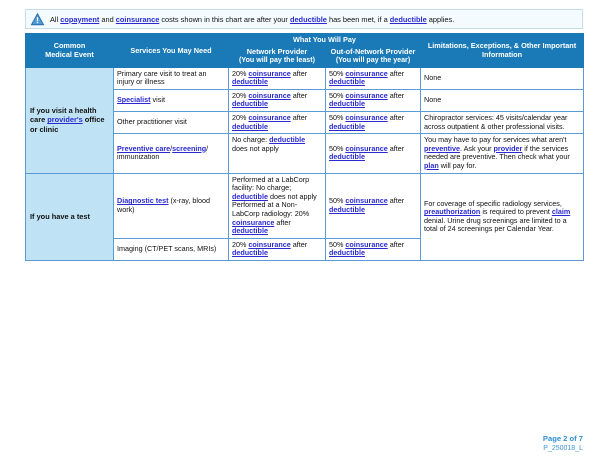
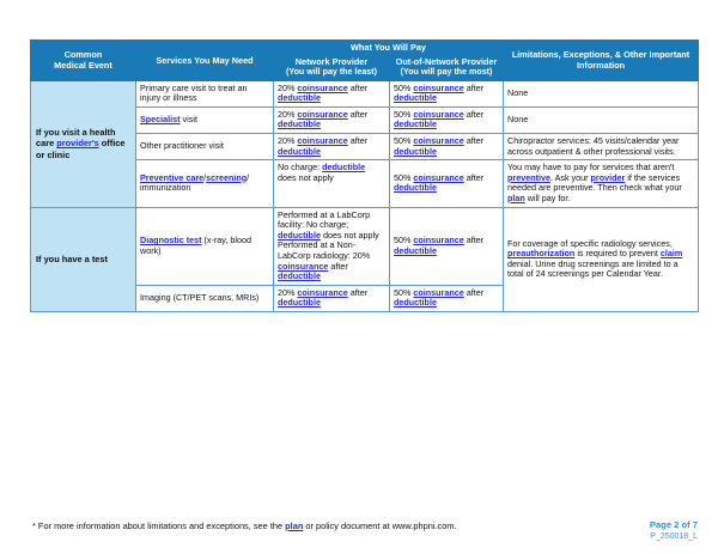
- All copayment and coinsurance costs shown in this chart are after your deductible has been met, if a deductible applies.
  Common Medical Event	Services You May Need	What You Will Pay	Limitations, Exceptions, & Other Important Information
- Network Provider (You will pay the least)	Out-of-Network Provider (You will pay the year)
+ Network Provider (You will pay the least)	Out-of-Network Provider (You will pay the most)
  If you visit a health care provider's office or clinic	Primary care visit to treat an injury or illness	20% coinsurance after deductible	50% coinsurance after deductible	None
  Specialist visit	20% coinsurance after deductible	50% coinsurance after deductible	None
  Other practitioner visit	20% coinsurance after deductible	50% coinsurance after deductible	Chiropractor services: 45 visits/calendar year across outpatient & other professional visits.
- Preventive care/screening/ immunization	No charge: deductible does not apply	50% coinsurance after deductible	You may have to pay for services what aren't preventive. Ask your provider if the services needed are preventive. Then check what your plan will pay for.
+ Preventive care/screening/ immunization	No charge: deductible does not apply	50% coinsurance after deductible	You may have to pay for services that aren't preventive. Ask your provider if the services needed are preventive. Then check what your plan will pay for.
  If you have a test	Diagnostic test (x-ray, blood work)	Performed at a LabCorp facility: No charge; deductible does not apply Performed at a Non-LabCorp radiology: 20% coinsurance after deductible	50% coinsurance after deductible	For coverage of specific radiology services, preauthorization is required to prevent claim denial. Urine drug screenings are limited to a total of 24 screenings per Calendar Year.
  Imaging (CT/PET scans, MRIs)	20% coinsurance after deductible	50% coinsurance after deductible
+ * For more information about limitations and exceptions, see the plan or policy document at www.phpni.com.
  Page 2 of 7
